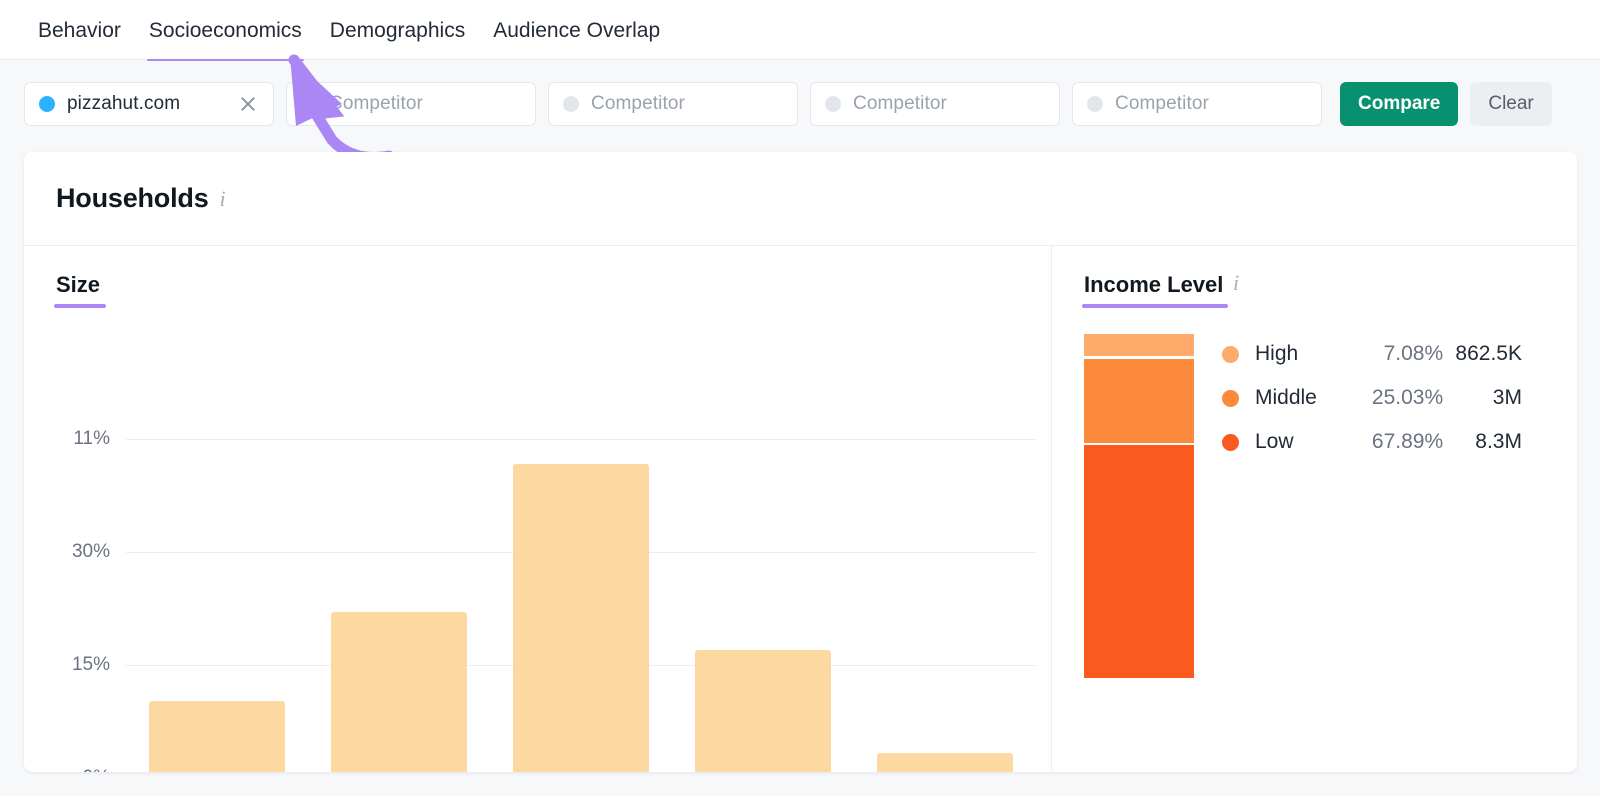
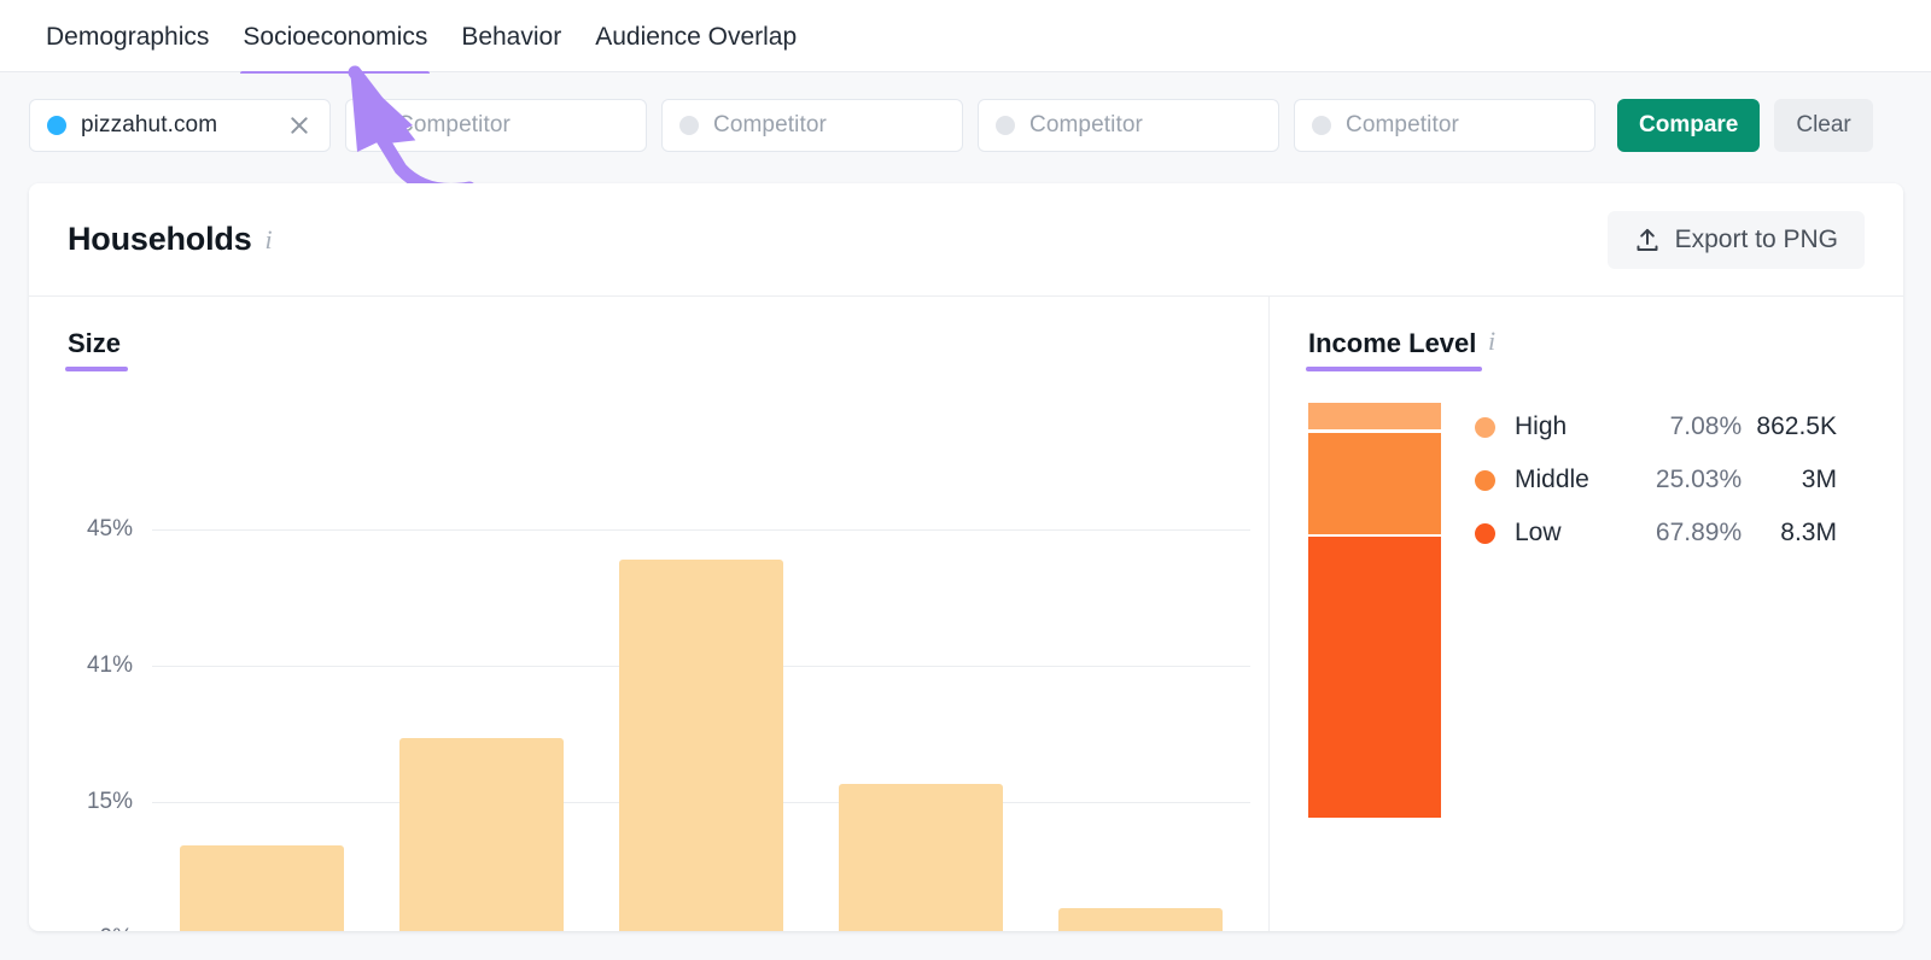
- Behavior
+ Demographics
  Socioeconomics
- Demographics
+ Behavior
  Audience Overlap
  pizzahut.com
  ompetitor
  Competitor
  Competitor
  Competitor
  Compare
  Clear
  Households
  i
+ Export to PNG
  Size
  15%
- 30%
+ 41%
- 11%
+ 45%
  Income Level
  i
  High
  7.08%
  862.5K
  Middle
  25.03%
  3M
  Low
  67.89%
  8.3M
